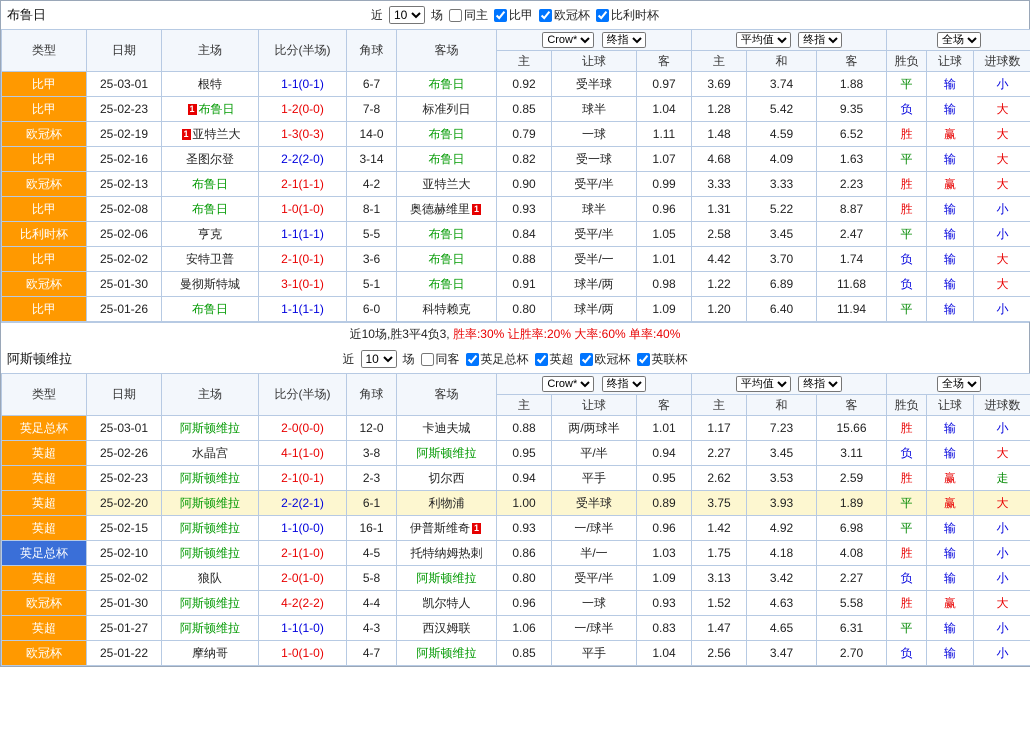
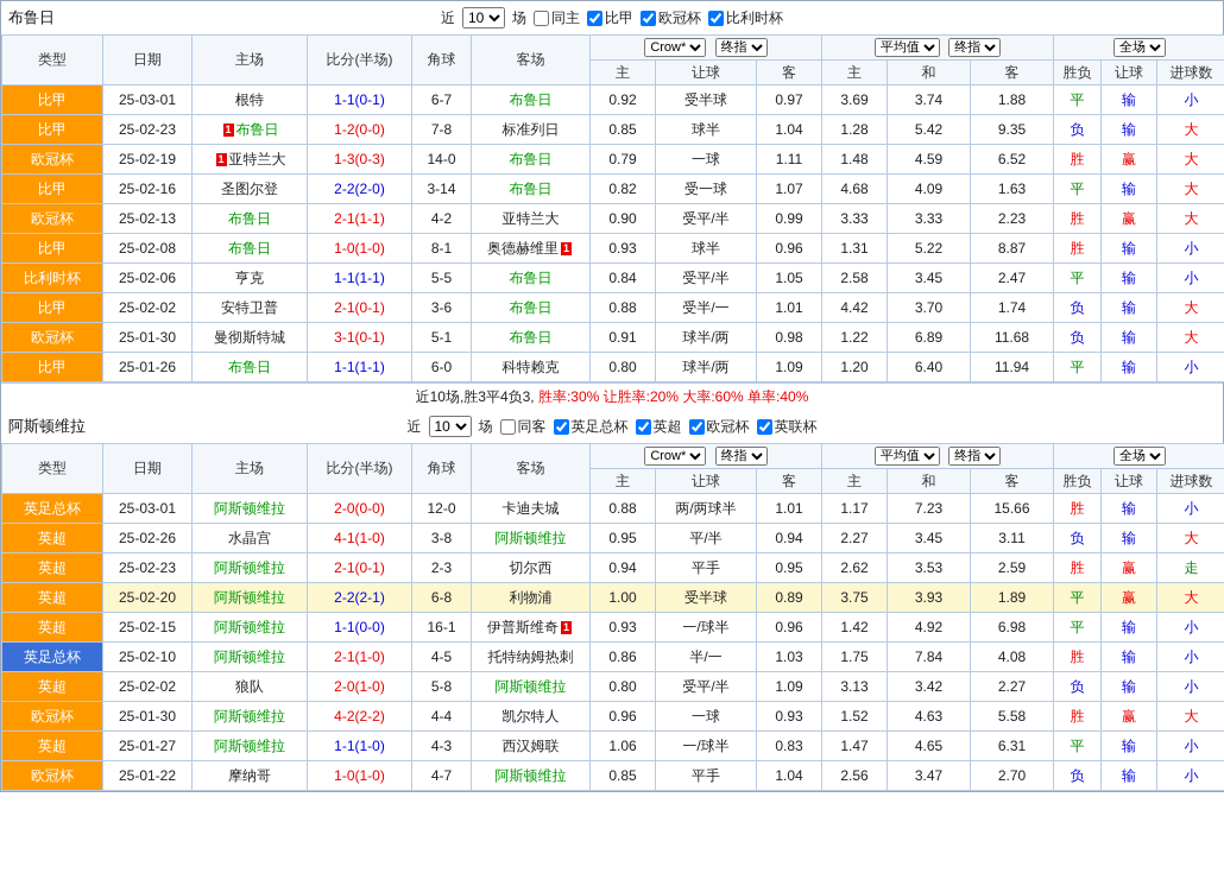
  布鲁日
  近
  10
  场
  同主
  比甲
  欧冠杯
  比利时杯
  类型	日期	主场	比分(半场)	角球	客场	Crow* 终指	平均值 终指	全场
  主	让球	客	主	和	客	胜负	让球	进球数
  比甲	25-03-01	根特	1-1(0-1)	6-7	布鲁日	0.92	受半球	0.97	3.69	3.74	1.88	平	输	小
  比甲	25-02-23	1 布鲁日	1-2(0-0)	7-8	标准列日	0.85	球半	1.04	1.28	5.42	9.35	负	输	大
  欧冠杯	25-02-19	1 亚特兰大	1-3(0-3)	14-0	布鲁日	0.79	一球	1.11	1.48	4.59	6.52	胜	赢	大
  比甲	25-02-16	圣图尔登	2-2(2-0)	3-14	布鲁日	0.82	受一球	1.07	4.68	4.09	1.63	平	输	大
  欧冠杯	25-02-13	布鲁日	2-1(1-1)	4-2	亚特兰大	0.90	受平/半	0.99	3.33	3.33	2.23	胜	赢	大
  比甲	25-02-08	布鲁日	1-0(1-0)	8-1	奥德赫维里 1	0.93	球半	0.96	1.31	5.22	8.87	胜	输	小
  比利时杯	25-02-06	亨克	1-1(1-1)	5-5	布鲁日	0.84	受平/半	1.05	2.58	3.45	2.47	平	输	小
  比甲	25-02-02	安特卫普	2-1(0-1)	3-6	布鲁日	0.88	受半/一	1.01	4.42	3.70	1.74	负	输	大
  欧冠杯	25-01-30	曼彻斯特城	3-1(0-1)	5-1	布鲁日	0.91	球半/两	0.98	1.22	6.89	11.68	负	输	大
  比甲	25-01-26	布鲁日	1-1(1-1)	6-0	科特赖克	0.80	球半/两	1.09	1.20	6.40	11.94	平	输	小
  近10场,胜3平4负3, 胜率:30% 让胜率:20% 大率:60% 单率:40%
  阿斯顿维拉
  近
  10
  场
  同客
  英足总杯
  英超
  欧冠杯
  英联杯
  类型	日期	主场	比分(半场)	角球	客场	Crow* 终指	平均值 终指	全场
  主	让球	客	主	和	客	胜负	让球	进球数
  英足总杯	25-03-01	阿斯顿维拉	2-0(0-0)	12-0	卡迪夫城	0.88	两/两球半	1.01	1.17	7.23	15.66	胜	输	小
  英超	25-02-26	水晶宫	4-1(1-0)	3-8	阿斯顿维拉	0.95	平/半	0.94	2.27	3.45	3.11	负	输	大
  英超	25-02-23	阿斯顿维拉	2-1(0-1)	2-3	切尔西	0.94	平手	0.95	2.62	3.53	2.59	胜	赢	走
- 英超	25-02-20	阿斯顿维拉	2-2(2-1)	6-1	利物浦	1.00	受半球	0.89	3.75	3.93	1.89	平	赢	大
+ 英超	25-02-20	阿斯顿维拉	2-2(2-1)	6-8	利物浦	1.00	受半球	0.89	3.75	3.93	1.89	平	赢	大
  英超	25-02-15	阿斯顿维拉	1-1(0-0)	16-1	伊普斯维奇 1	0.93	一/球半	0.96	1.42	4.92	6.98	平	输	小
- 英足总杯	25-02-10	阿斯顿维拉	2-1(1-0)	4-5	托特纳姆热刺	0.86	半/一	1.03	1.75	4.18	4.08	胜	输	小
+ 英足总杯	25-02-10	阿斯顿维拉	2-1(1-0)	4-5	托特纳姆热刺	0.86	半/一	1.03	1.75	7.84	4.08	胜	输	小
  英超	25-02-02	狼队	2-0(1-0)	5-8	阿斯顿维拉	0.80	受平/半	1.09	3.13	3.42	2.27	负	输	小
  欧冠杯	25-01-30	阿斯顿维拉	4-2(2-2)	4-4	凯尔特人	0.96	一球	0.93	1.52	4.63	5.58	胜	赢	大
  英超	25-01-27	阿斯顿维拉	1-1(1-0)	4-3	西汉姆联	1.06	一/球半	0.83	1.47	4.65	6.31	平	输	小
  欧冠杯	25-01-22	摩纳哥	1-0(1-0)	4-7	阿斯顿维拉	0.85	平手	1.04	2.56	3.47	2.70	负	输	小
